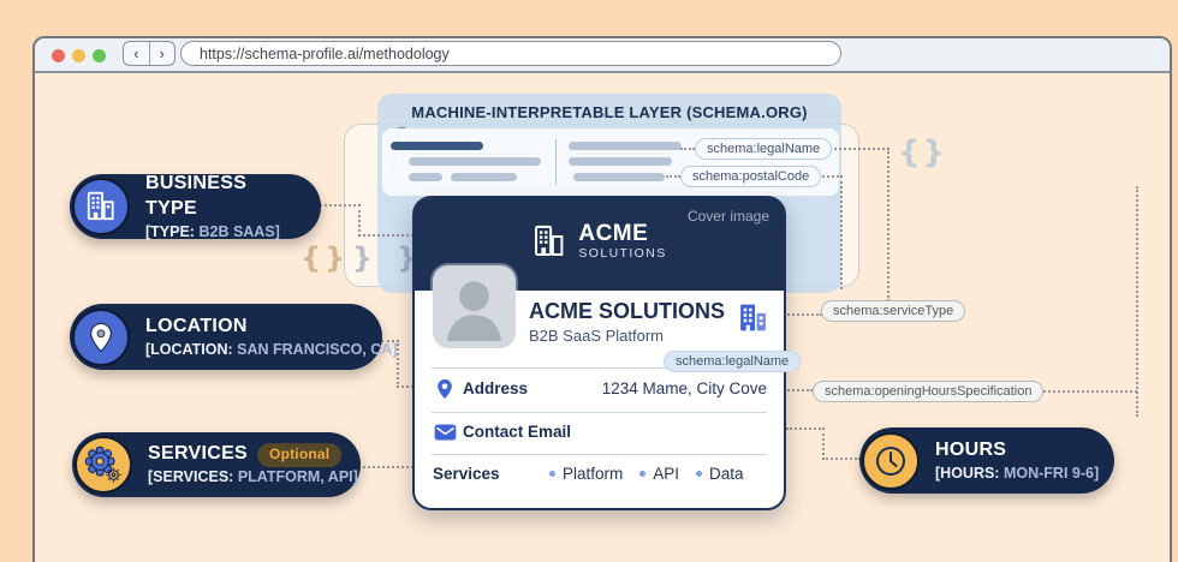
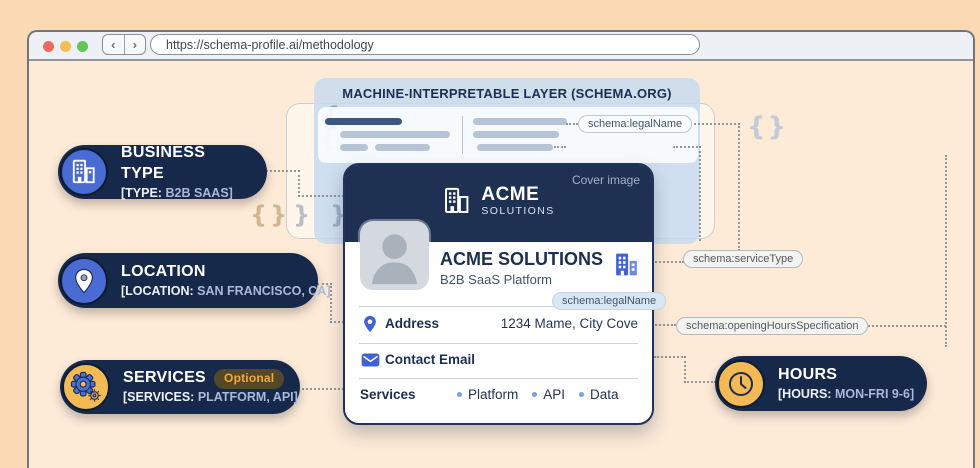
  ‹
  ›
  https://schema-profile.ai/methodology
  MACHINE-INTERPRETABLE LAYER (SCHEMA.ORG)
  {}
  }
  }
  {}
  schema:legalName
- schema:postalCode
  schema:serviceType
  schema:openingHoursSpecification
  Cover image
  ACME
  SOLUTIONS
  ACME SOLUTIONS
  B2B SaaS Platform
  schema:legalName
  Address
  1234 Mame, City Cove
  Contact Email
  Services
  Platform
  API
  Data
  BUSINESS TYPE
  [TYPE: B2B SAAS]
  LOCATION
  [LOCATION: SAN FRANCISCO, CA]
  SERVICES
  Optional
  [SERVICES: PLATFORM, API]
  HOURS
  [HOURS: MON-FRI 9-6]
